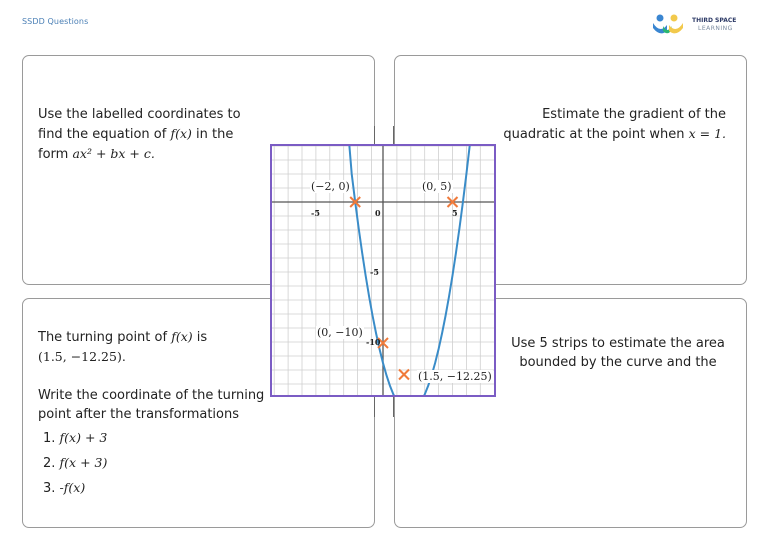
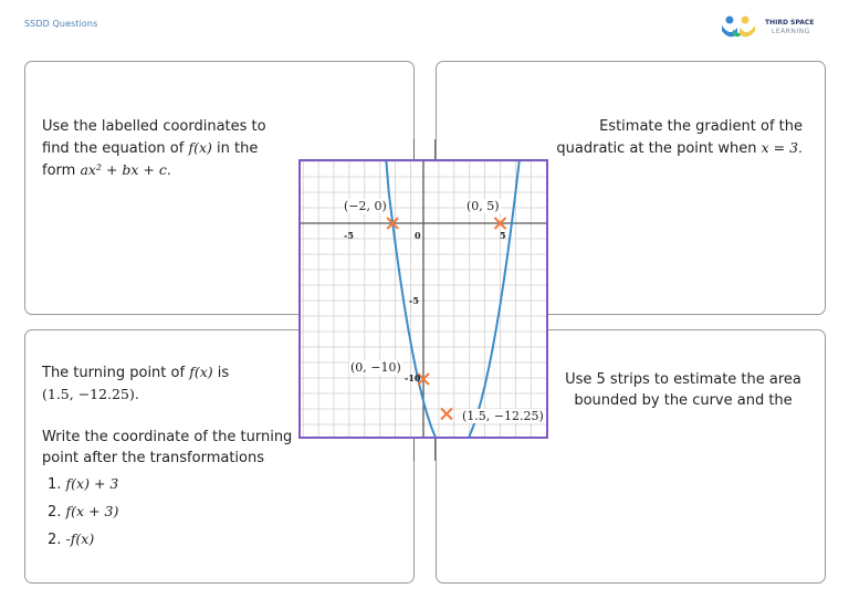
  SSDD Questions
  Use the labelled coordinates to
  find the equation of f(x) in the
  form ax² + bx + c.
  Estimate the gradient of the
- quadratic at the point when x = 1.
+ quadratic at the point when x = 3.
  The turning point of f(x) is
  (1.5, −12.25).
  Write the coordinate of the turning
  point after the transformations
  1. f(x) + 3
  2. f(x + 3)
- 3. -f(x)
+ 2. -f(x)
  Use 5 strips to estimate the area
  bounded by the curve and the
  (−2, 0)
  (0, 5)
  (0, −10)
  (1.5, −12.25)
  -5
  0
  5
  -5
  -10
